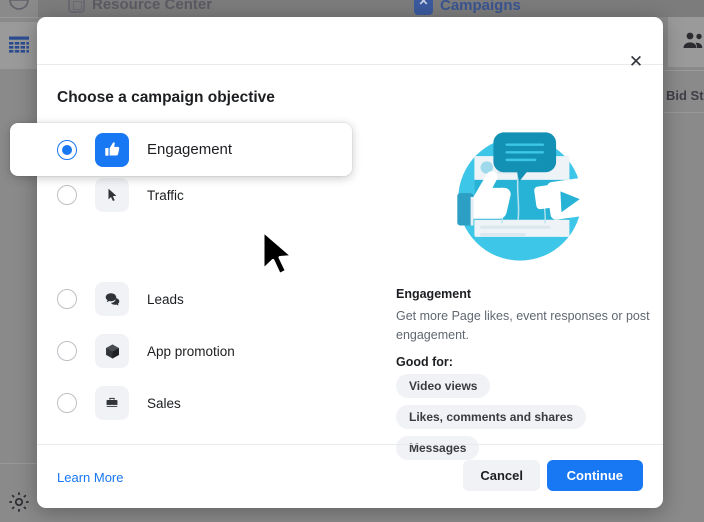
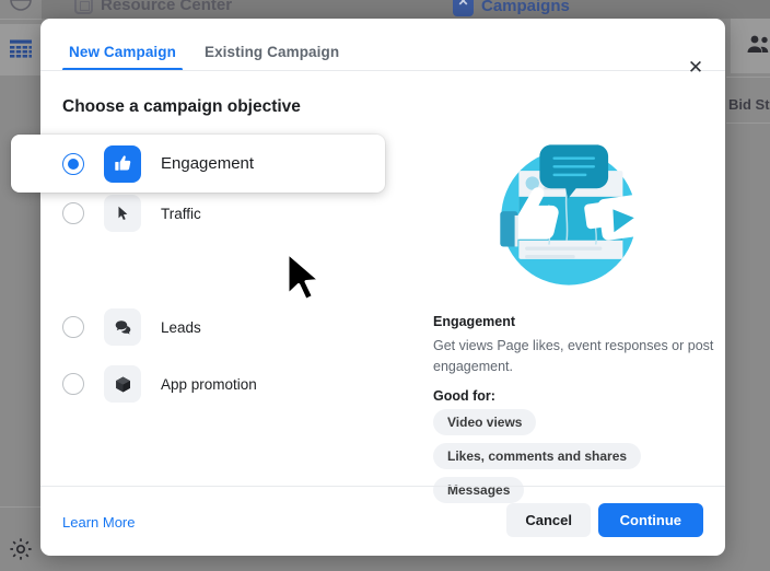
  Resource Center
  Campaigns
  Bid St
+ New Campaign
+ Existing Campaign
  ✕
  Choose a campaign objective
  Traffic
  Leads
  App promotion
- Sales
  Engagement
  Engagement
- Get more Page likes, event responses or post engagement.
+ Get views Page likes, event responses or post engagement.
  Good for:
  Video views
  Likes, comments and shares
  Messages
  Learn More
  Cancel
  Continue
